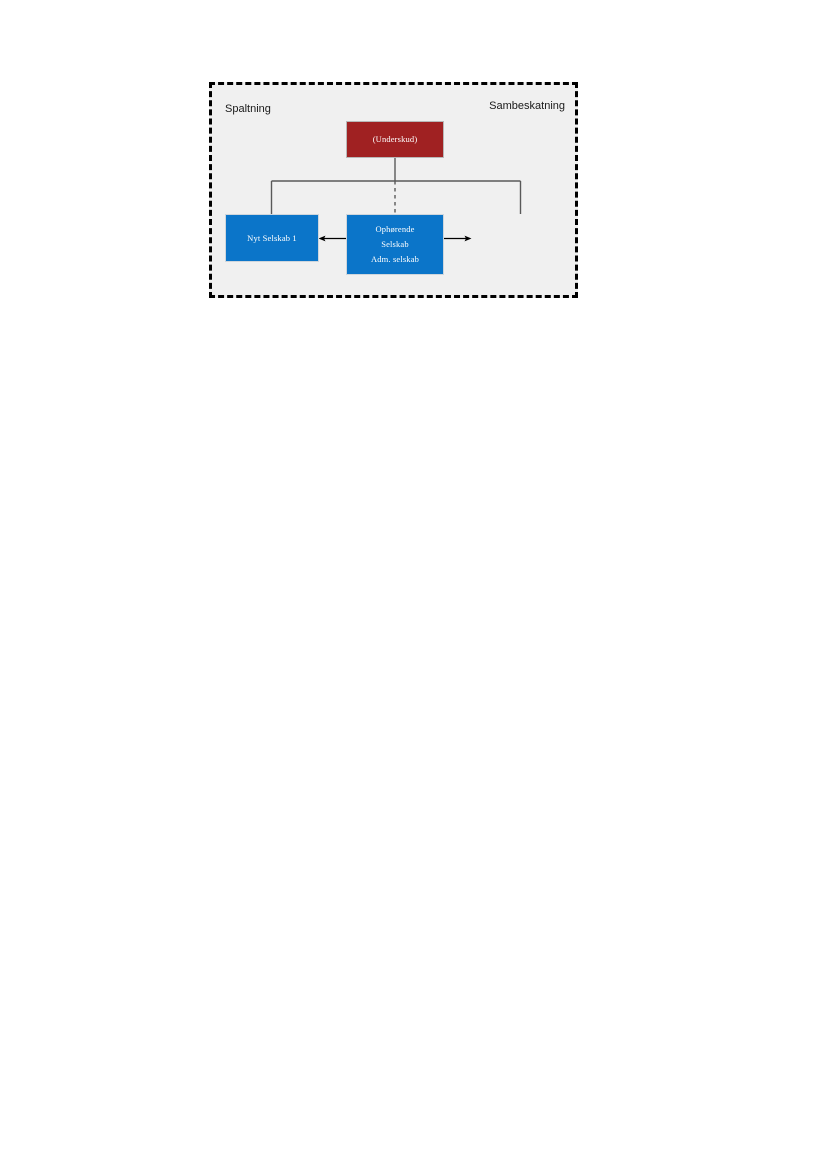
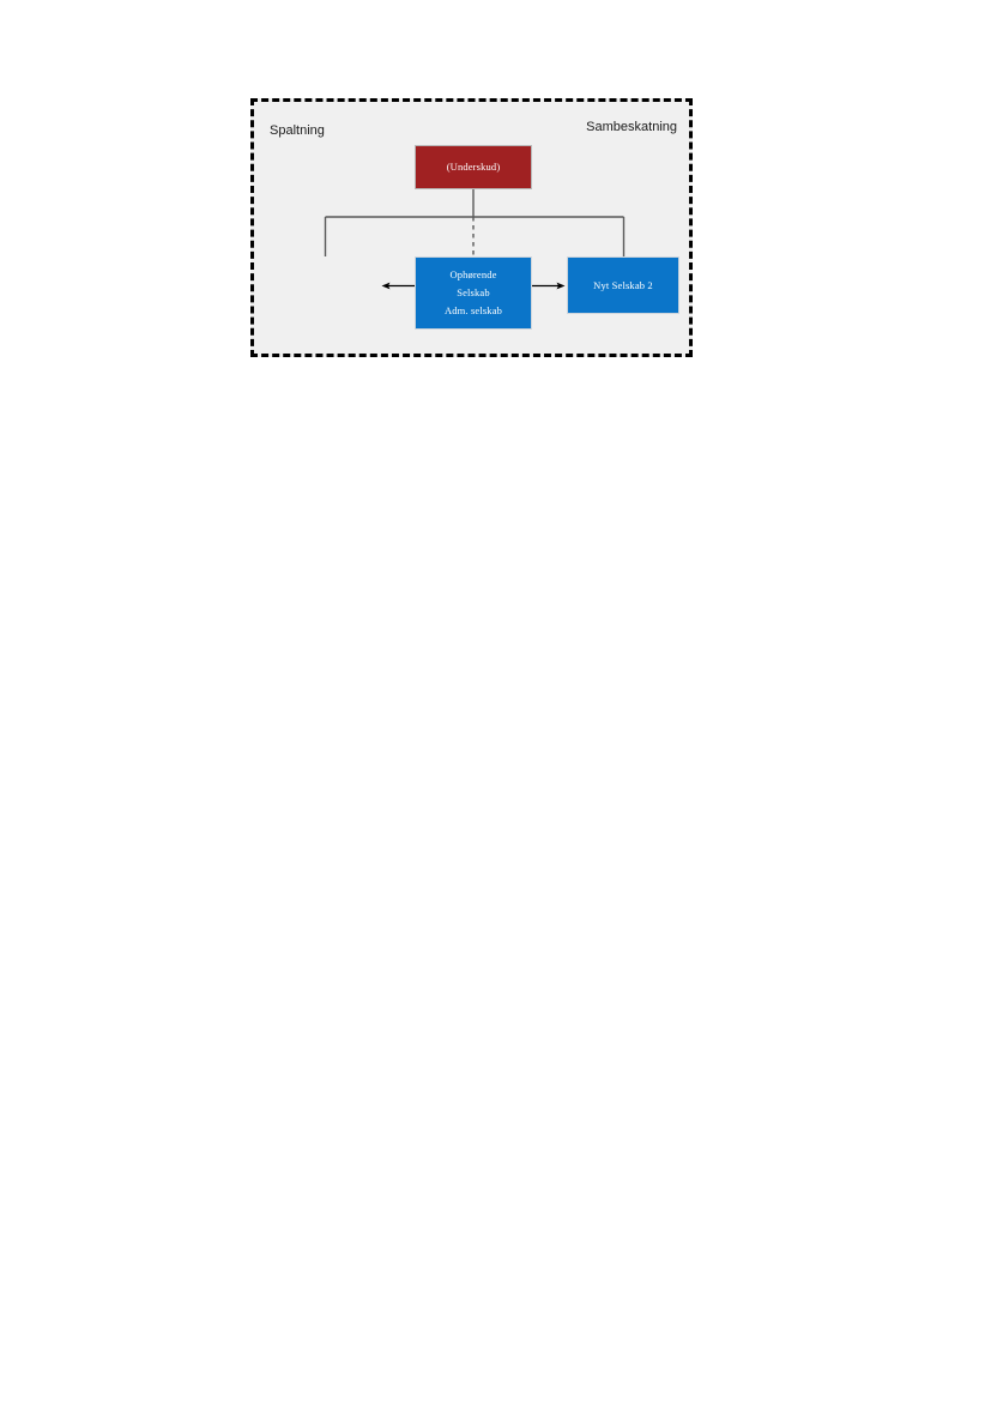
  Spaltning
  Sambeskatning
  (Underskud)
- Nyt Selskab 1
  Ophørende
  Selskab
  Adm. selskab
+ Nyt Selskab 2
